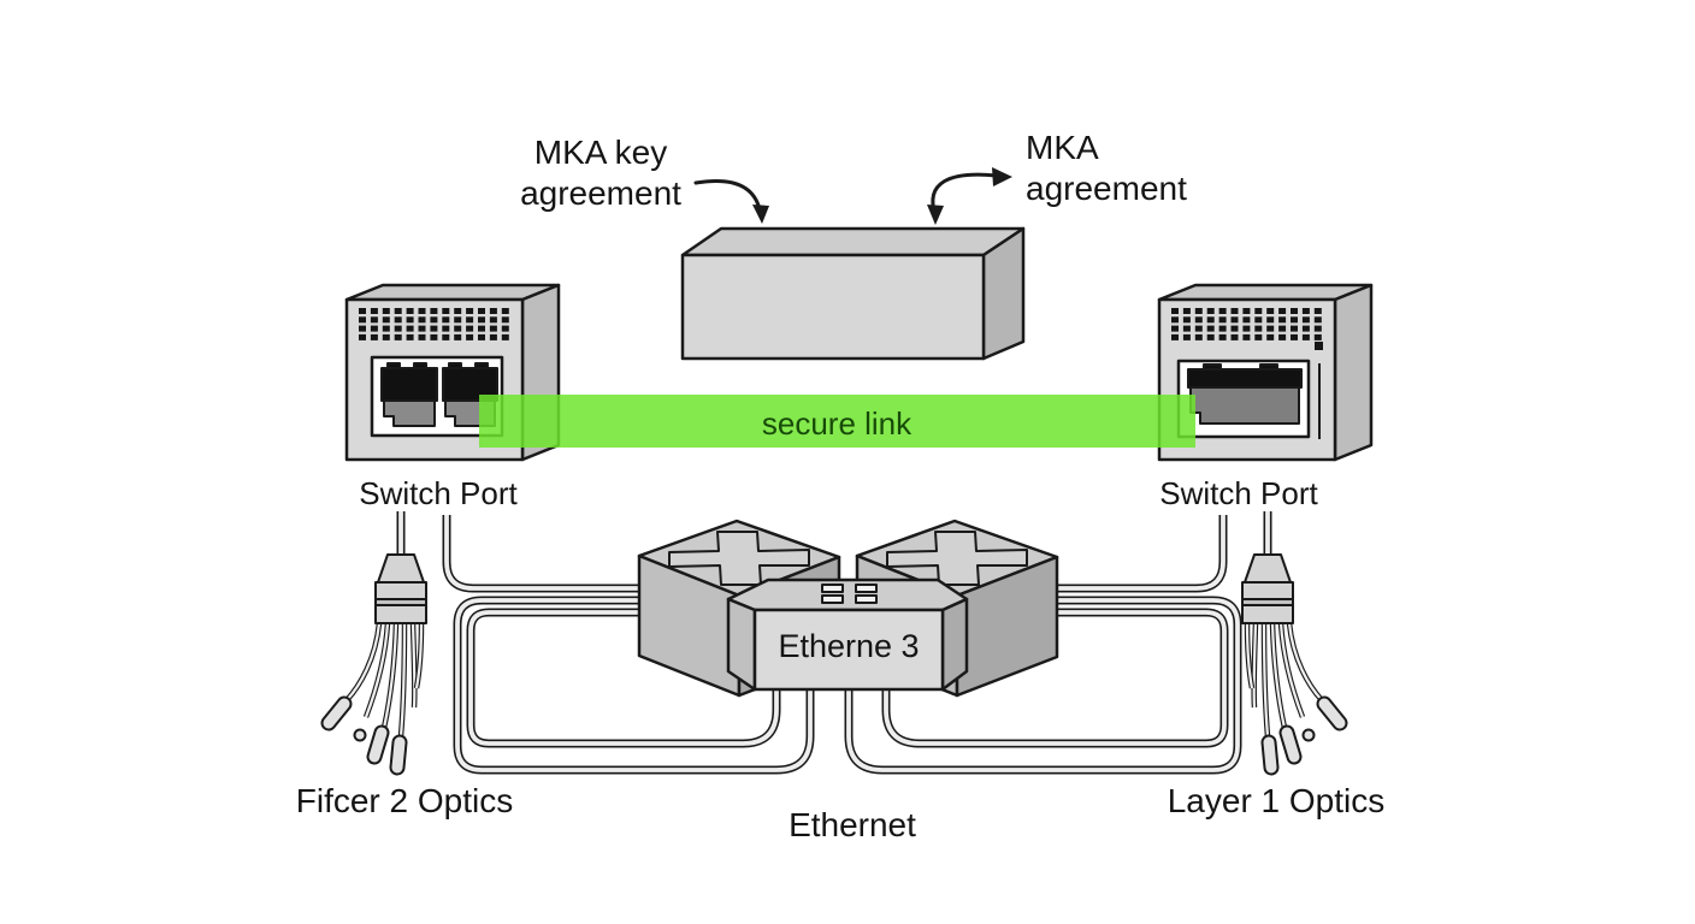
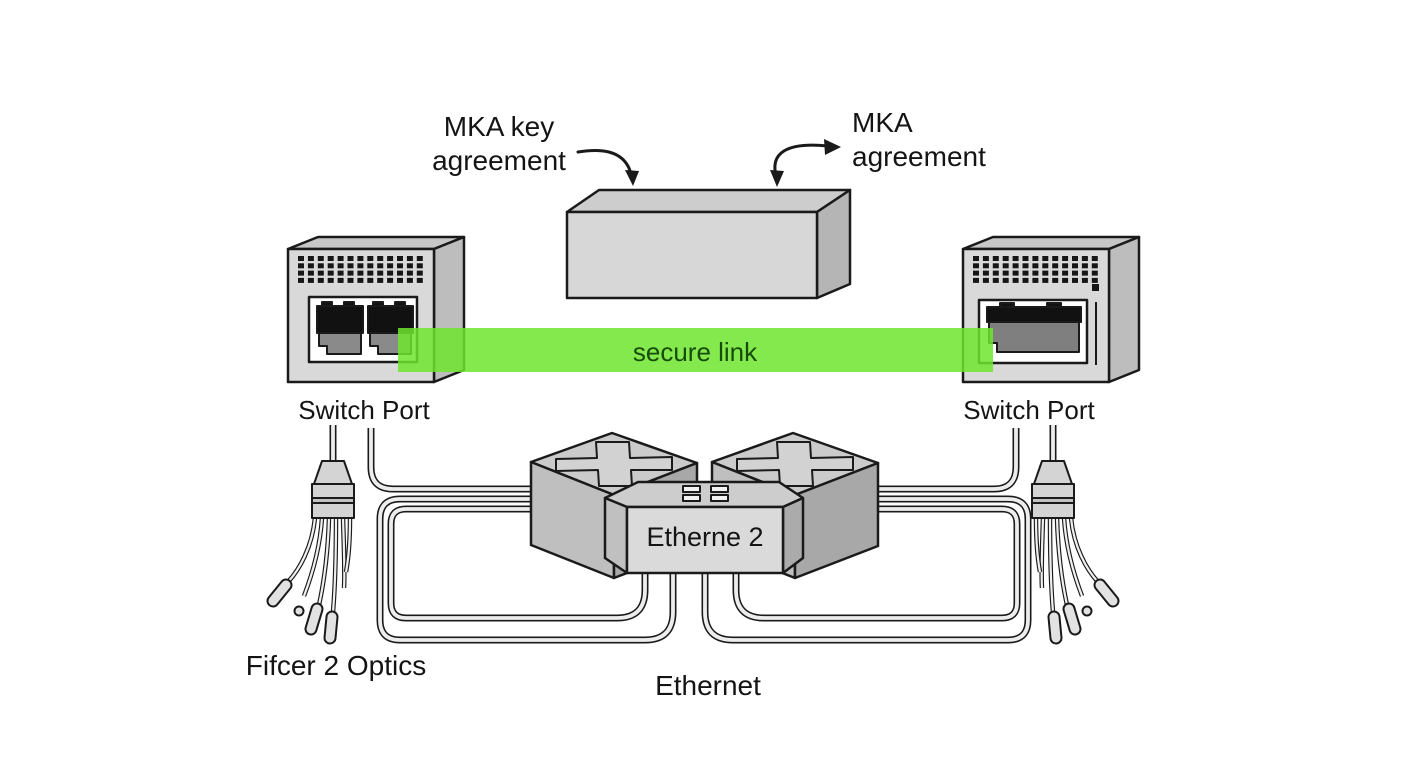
  MKA key
  agreement
  MKA
  agreement
  secure link
  Switch Port
  Switch Port
- Etherne 3
+ Etherne 2
  Fifcer 2 Optics
  Ethernet
- Layer 1 Optics
